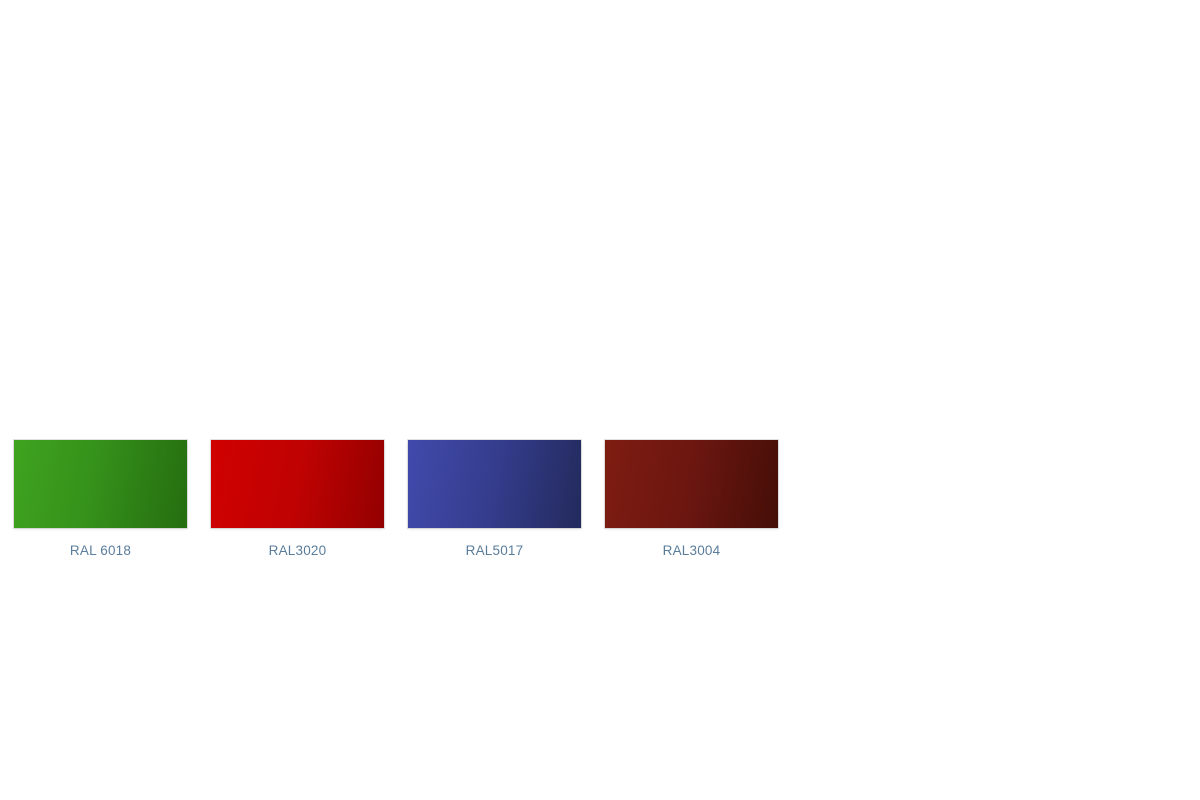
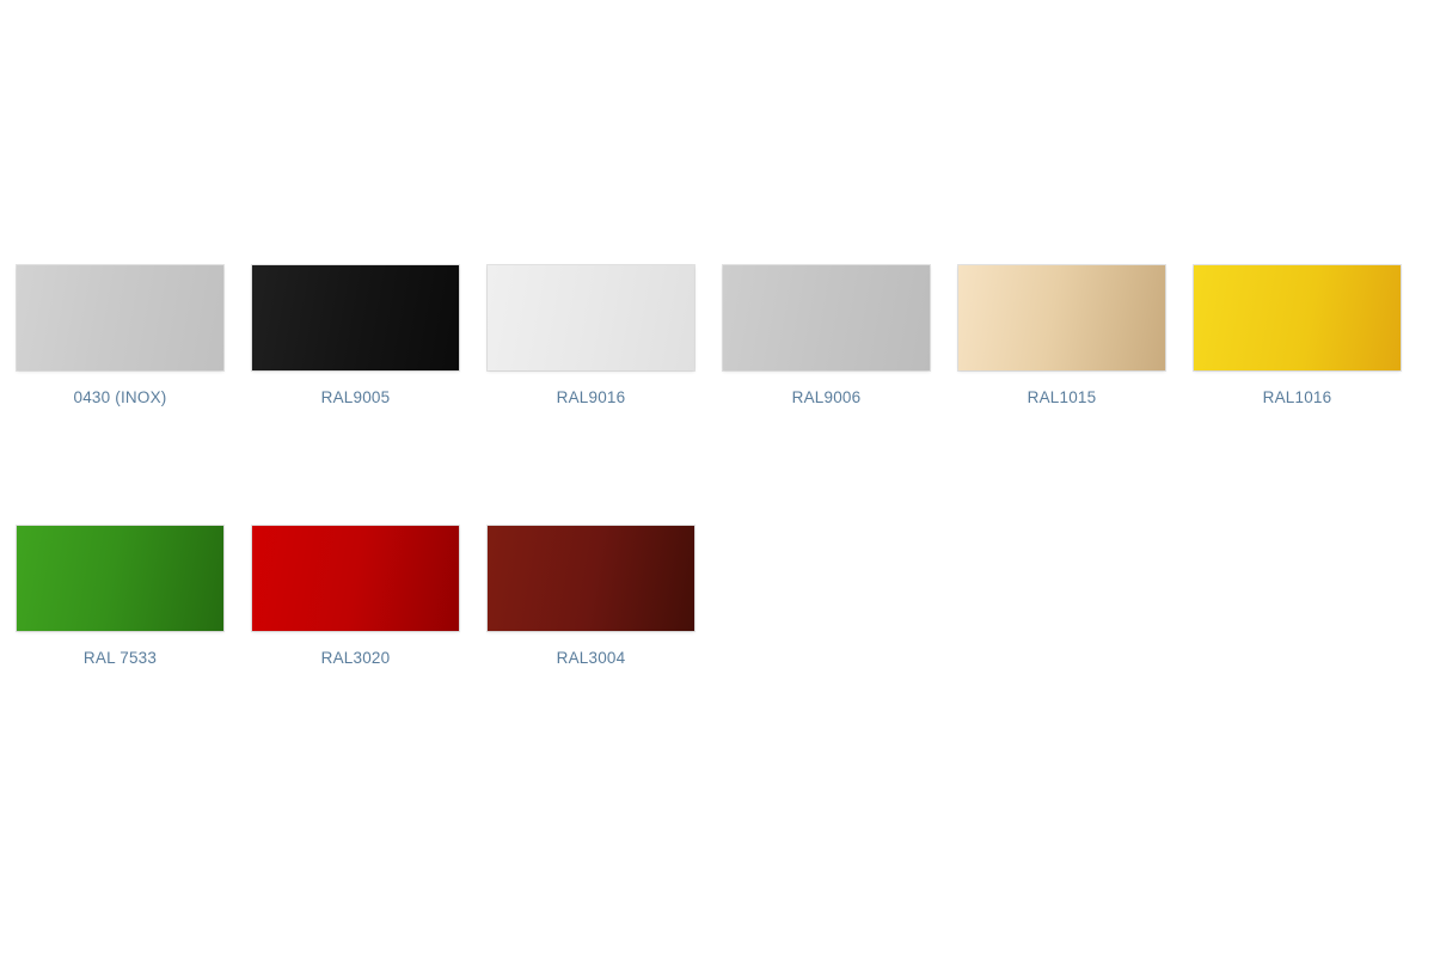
+ 0430 (INOX)
+ RAL9005
+ RAL9016
+ RAL9006
+ RAL1015
+ RAL1016
- RAL 6018
+ RAL 7533
  RAL3020
- RAL5017
  RAL3004
